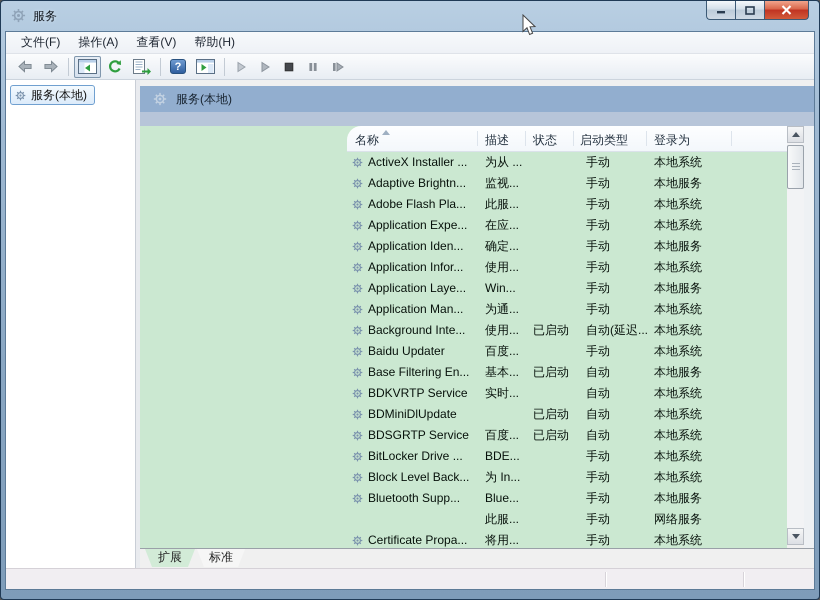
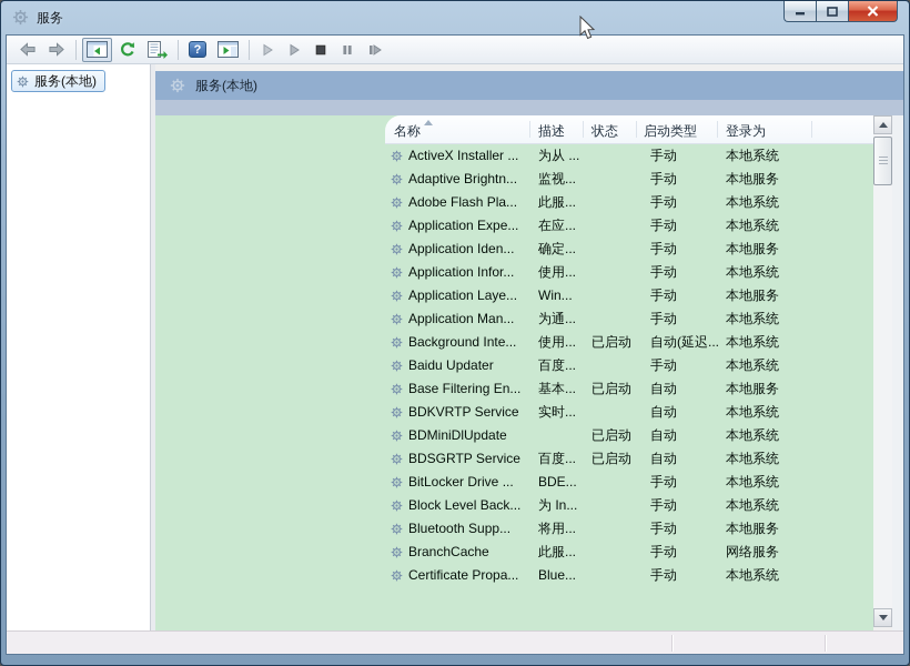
  服务
- 文件(F)
- 操作(A)
- 查看(V)
- 帮助(H)
  ?
  服务(本地)
  服务(本地)
  名称
  描述
  状态
  启动类型
  登录为
  ActiveX Installer ...
  为从 ...
  手动
  本地系统
  Adaptive Brightn...
  监视...
  手动
  本地服务
  Adobe Flash Pla...
  此服...
  手动
  本地系统
  Application Expe...
  在应...
  手动
  本地系统
  Application Iden...
  确定...
  手动
  本地服务
  Application Infor...
  使用...
  手动
  本地系统
  Application Laye...
  Win...
  手动
  本地服务
  Application Man...
  为通...
  手动
  本地系统
  Background Inte...
  使用...
  已启动
  自动(延迟...
  本地系统
  Baidu Updater
  百度...
  手动
  本地系统
  Base Filtering En...
  基本...
  已启动
  自动
  本地服务
  BDKVRTP Service
  实时...
  自动
  本地系统
  BDMiniDlUpdate
  已启动
  自动
  本地系统
  BDSGRTP Service
  百度...
  已启动
  自动
  本地系统
  BitLocker Drive ...
  BDE...
  手动
  本地系统
  Block Level Back...
  为 In...
  手动
  本地系统
  Bluetooth Supp...
- Blue...
+ 将用...
  手动
  本地服务
+ BranchCache
  此服...
  手动
  网络服务
  Certificate Propa...
- 将用...
+ Blue...
  手动
  本地系统
- 扩展
- 标准
